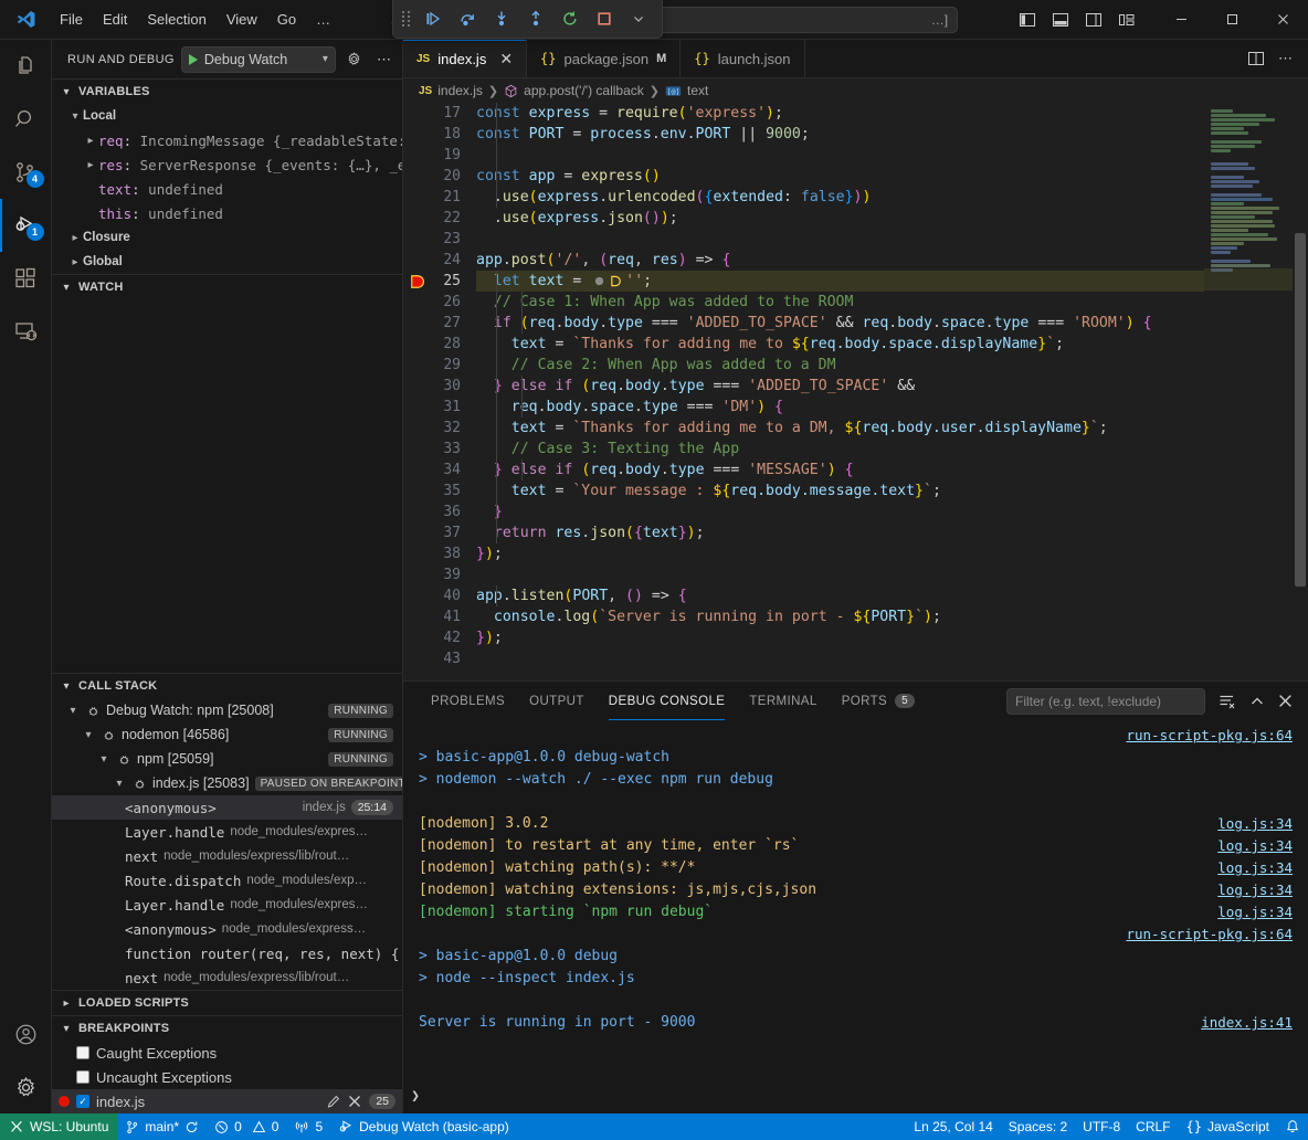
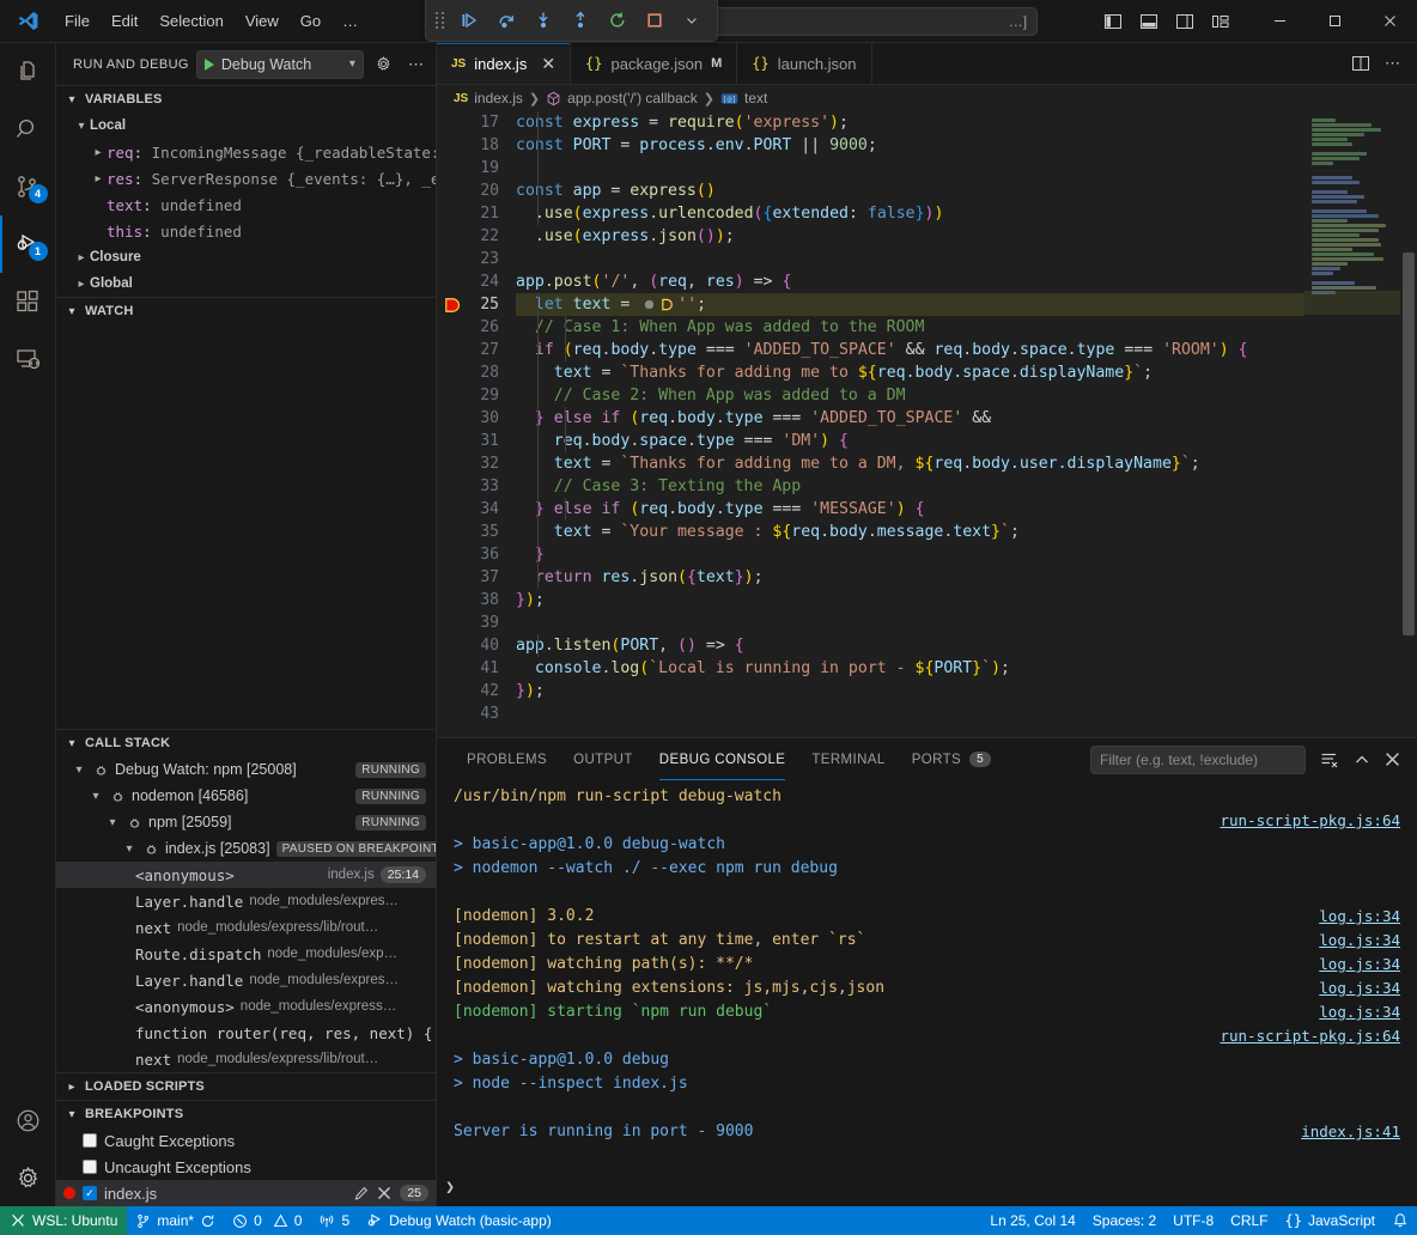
  File
  Edit
  Selection
  View
  Go
  …
  …]
  4
  1
  RUN AND DEBUG
  Debug Watch
  ▾
  ⋯
  ▾
  VARIABLES
  ▾
  Local
  ▸
  req
  :
  IncomingMessage {_readableState:
  ▸
  res
  :
  ServerResponse {_events: {…}, _e
  text
  :
  undefined
  this
  :
  undefined
  ▸
  Closure
  ▸
  Global
  ▾
  WATCH
  ▾
  CALL STACK
  ▾
  Debug Watch: npm [25008]
  RUNNING
  ▾
  nodemon [46586]
  RUNNING
  ▾
  npm [25059]
  RUNNING
  ▾
  index.js [25083]
  PAUSED ON BREAKPOINT
  <anonymous>
  index.js
  25:14
  Layer.handle
  node_modules/expres…
  next
  node_modules/express/lib/rout…
  Route.dispatch
  node_modules/exp…
  Layer.handle
  node_modules/expres…
  <anonymous>
  node_modules/express…
  function router(req, res, next) {
  next
  node_modules/express/lib/rout…
  ▸
  LOADED SCRIPTS
  ▾
  BREAKPOINTS
  Caught Exceptions
  Uncaught Exceptions
  ✓
  index.js
  25
  JS
  index.js
  ✕
  {}
  package.json
  M
  {}
  launch.json
  ⋯
  JS
  index.js
  ❯
  app.post('/') callback
  ❯
  [@]
  text
  17
  18
  19
  20
  21
  22
  23
  24
  25
  26
  27
  28
  29
  30
  31
  32
  33
  34
  35
  36
  37
  38
  39
  40
  41
  42
  43
  const express = require('express');
  const PORT = process.env.PORT || 9000;
  const app = express()
  .use(express.urlencoded({extended: false}))
  .use(express.json());
  app.post('/', (req, res) => {
  let text = '';
  // Case 1: When App was added to the ROOM
  if (req.body.type === 'ADDED_TO_SPACE' && req.body.space.type === 'ROOM') {
  text = `Thanks for adding me to ${req.body.space.displayName}`;
  // Case 2: When App was added to a DM
  } else if (req.body.type === 'ADDED_TO_SPACE' &&
  req.body.space.type === 'DM') {
  text = `Thanks for adding me to a DM, ${req.body.user.displayName}`;
  // Case 3: Texting the App
  } else if (req.body.type === 'MESSAGE') {
  text = `Your message : ${req.body.message.text}`;
  }
  return res.json({text});
  });
  app.listen(PORT, () => {
- console.log(`Server is running in port - ${PORT}`);
+ console.log(`Local is running in port - ${PORT}`);
  });
  PROBLEMS
  OUTPUT
  DEBUG CONSOLE
  TERMINAL
  PORTS
  5
  Filter (e.g. text, !exclude)
+ /usr/bin/npm run-script debug-watch
  run-script-pkg.js:64
  > basic-app@1.0.0 debug-watch
  > nodemon --watch ./ --exec npm run debug
  [nodemon] 3.0.2
  log.js:34
  [nodemon] to restart at any time, enter `rs`
  log.js:34
  [nodemon] watching path(s): **/*
  log.js:34
  [nodemon] watching extensions: js,mjs,cjs,json
  log.js:34
  [nodemon] starting `npm run debug`
  log.js:34
  run-script-pkg.js:64
  > basic-app@1.0.0 debug
  > node --inspect index.js
  Server is running in port - 9000
  index.js:41
  ❯
  WSL: Ubuntu
  main*
  0
  0
  5
  Debug Watch (basic-app)
  Ln 25, Col 14
  Spaces: 2
  UTF-8
  CRLF
  {}
  JavaScript
